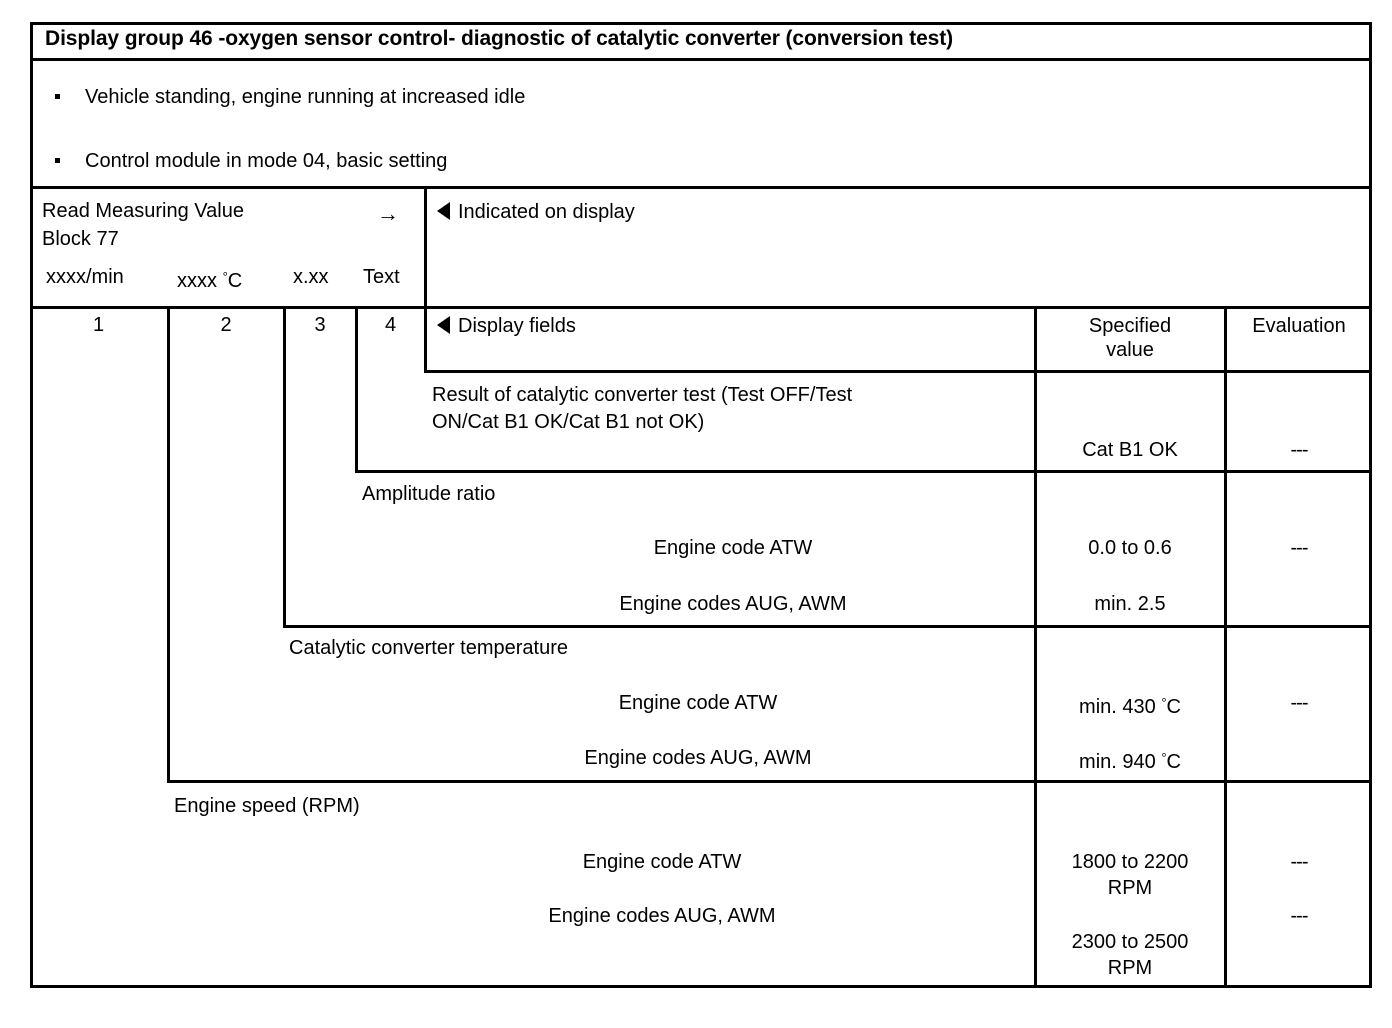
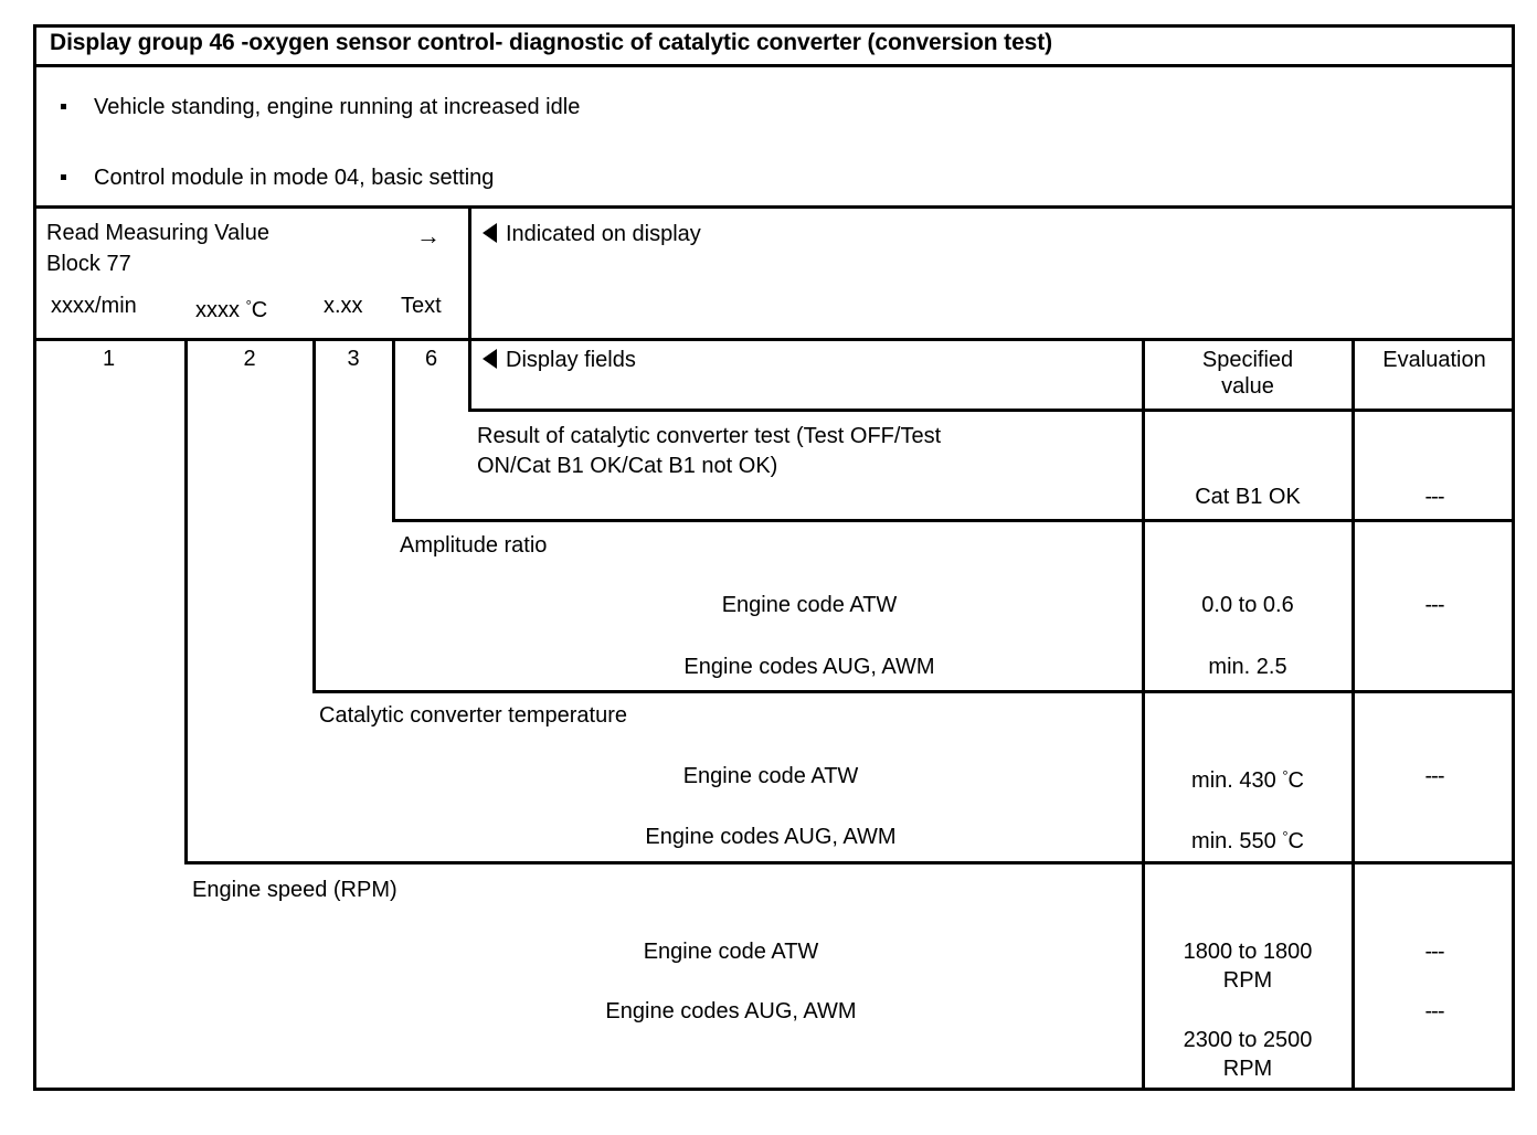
  Display group 46 -oxygen sensor control- diagnostic of catalytic converter (conversion test)
  Vehicle standing, engine running at increased idle
  Control module in mode 04, basic setting
  Read Measuring Value
  Block 77
  →
  xxxx/min
  xxxx °C
  x.xx
  Text
  Indicated on display
  1
  2
  3
- 4
+ 6
  Display fields
  Specified
  value
  Evaluation
  Result of catalytic converter test (Test OFF/Test
  ON/Cat B1 OK/Cat B1 not OK)
  Cat B1 OK
  ---
  Amplitude ratio
  Engine code ATW
  0.0 to 0.6
  ---
  Engine codes AUG, AWM
  min. 2.5
  Catalytic converter temperature
  Engine code ATW
  min. 430 °C
  ---
  Engine codes AUG, AWM
- min. 940 °C
+ min. 550 °C
  Engine speed (RPM)
  Engine code ATW
- 1800 to 2200
+ 1800 to 1800
  RPM
  ---
  Engine codes AUG, AWM
  2300 to 2500
  RPM
  ---
